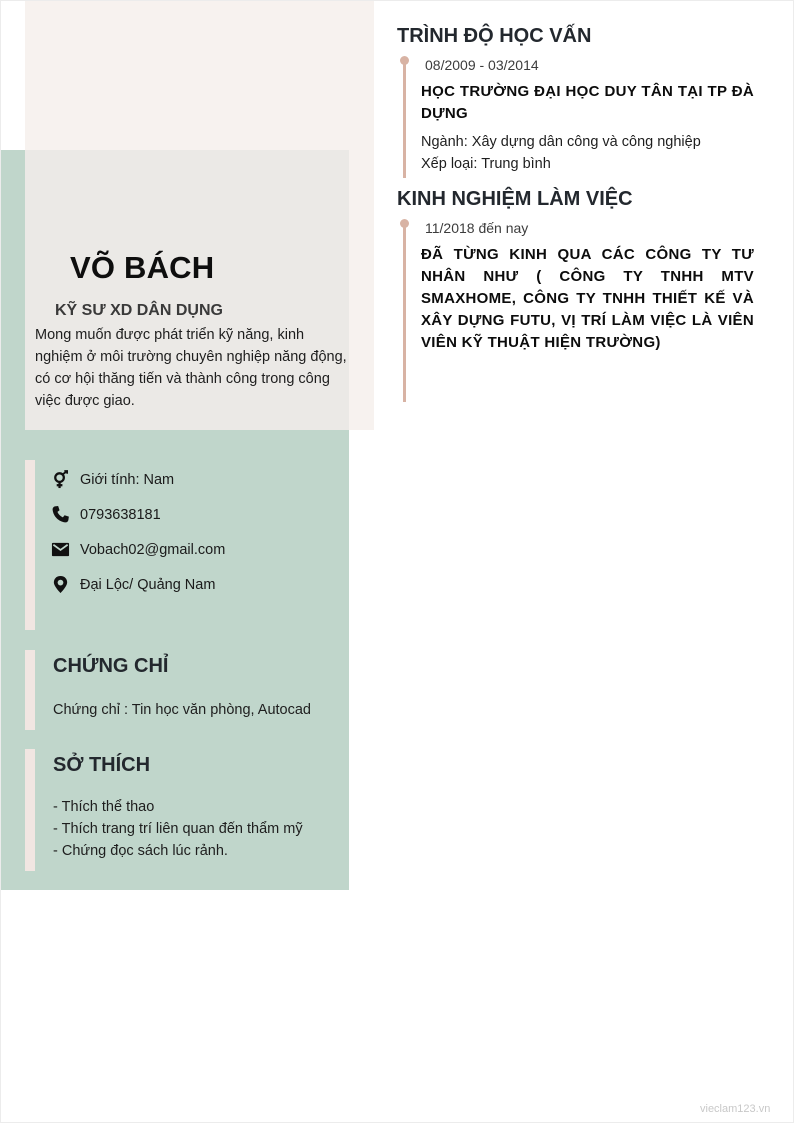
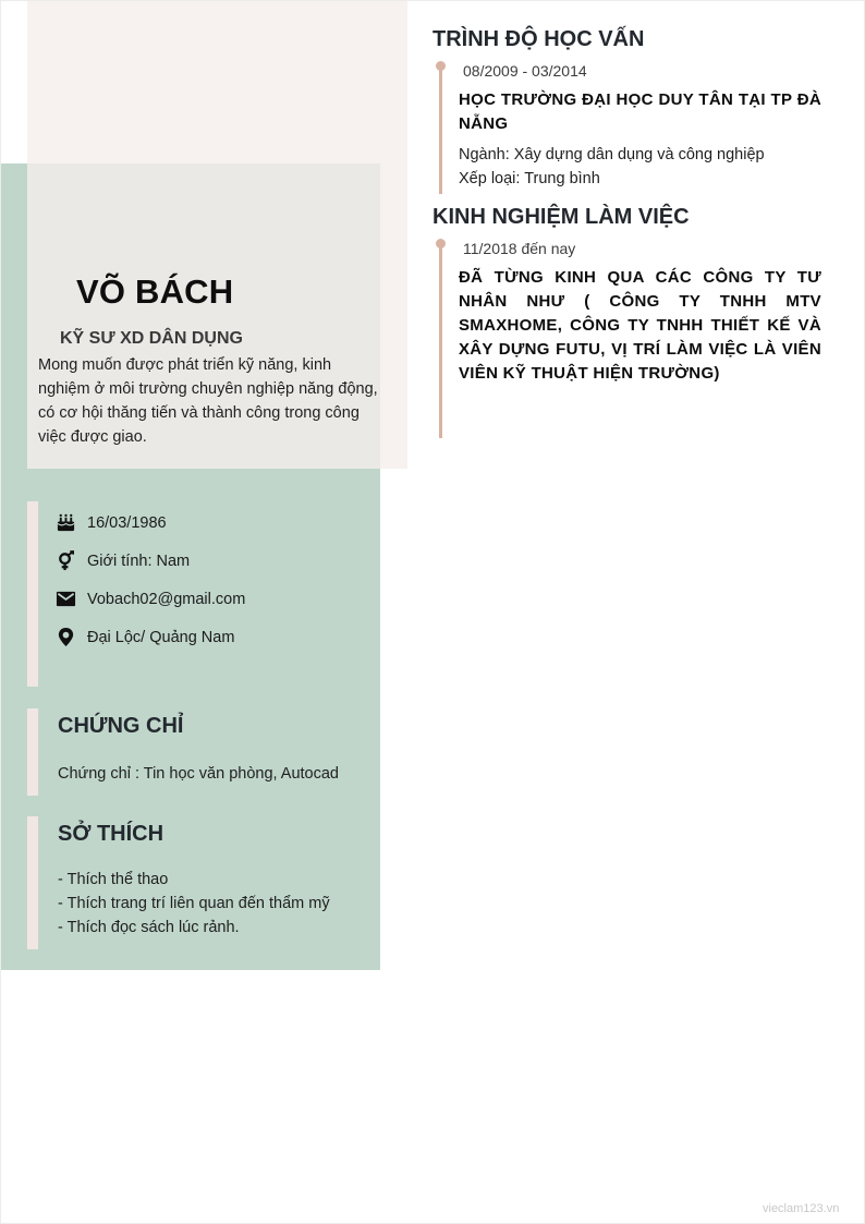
  VÕ BÁCH
  KỸ SƯ XD DÂN DỤNG
  Mong muốn được phát triển kỹ năng, kinh nghiệm ở môi trường chuyên nghiệp năng động, có cơ hội thăng tiến và thành công trong công việc được giao.
+ 16/03/1986
  Giới tính: Nam
- 0793638181
  Vobach02@gmail.com
  Đại Lộc/ Quảng Nam
  CHỨNG CHỈ
  Chứng chỉ : Tin học văn phòng, Autocad
  SỞ THÍCH
  - Thích thể thao
  - Thích trang trí liên quan đến thẩm mỹ
- - Chứng đọc sách lúc rảnh.
+ - Thích đọc sách lúc rảnh.
  TRÌNH ĐỘ HỌC VẤN
  08/2009 - 03/2014
- HỌC TRƯỜNG ĐẠI HỌC DUY TÂN TẠI TP ĐÀ DỰNG
+ HỌC TRƯỜNG ĐẠI HỌC DUY TÂN TẠI TP ĐÀ NẴNG
- Ngành: Xây dựng dân công và công nghiệp
+ Ngành: Xây dựng dân dụng và công nghiệp
  Xếp loại: Trung bình
  KINH NGHIỆM LÀM VIỆC
  11/2018 đến nay
  ĐÃ TỪNG KINH QUA CÁC CÔNG TY TƯ NHÂN NHƯ ( CÔNG TY TNHH MTV SMAXHOME, CÔNG TY TNHH THIẾT KẾ VÀ XÂY DỰNG FUTU, VỊ TRÍ LÀM VIỆC LÀ VIÊN VIÊN KỸ THUẬT HIỆN TRƯỜNG)
  vieclam123.vn
